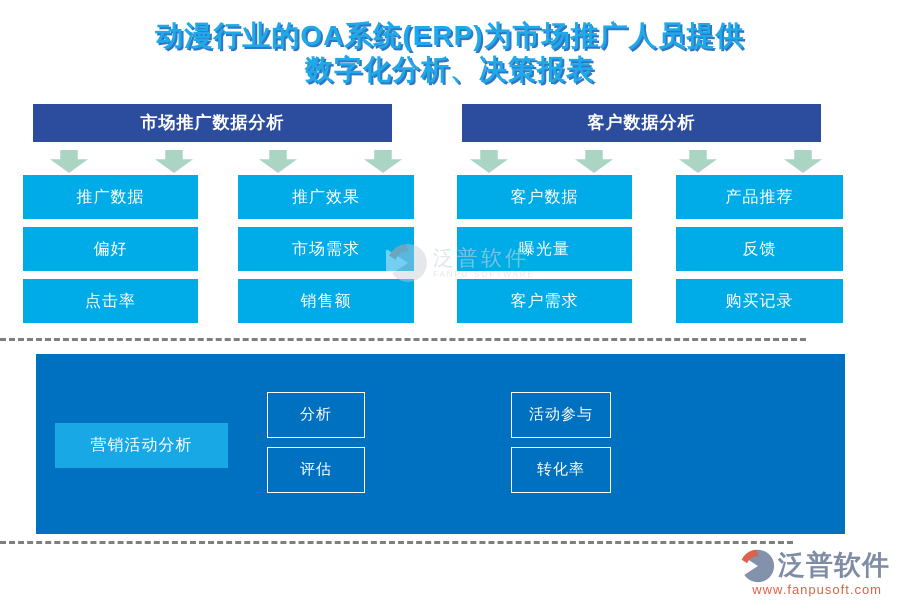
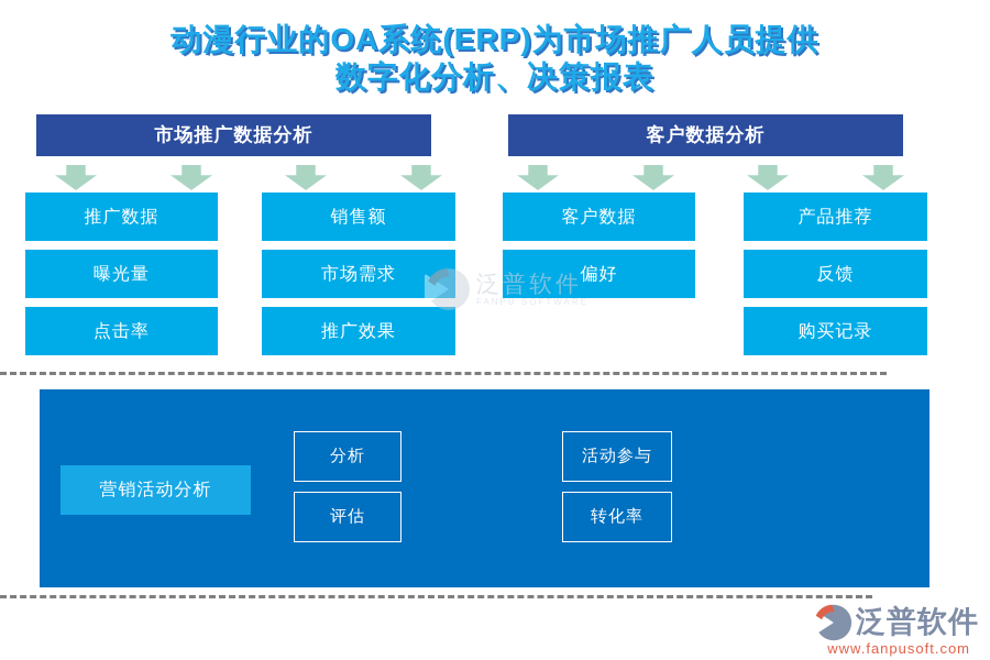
  动漫行业的OA系统(ERP)为市场推广人员提供
  数字化分析、决策报表
  市场推广数据分析
  客户数据分析
  推广数据
- 偏好
+ 曝光量
  点击率
- 推广效果
+ 销售额
  市场需求
- 销售额
+ 推广效果
  客户数据
- 曝光量
+ 偏好
- 客户需求
  产品推荐
  反馈
  购买记录
  营销活动分析
  分析
  评估
  活动参与
  转化率
  泛普软件
  FANPU SOFTWARE
  泛普软件
  www.fanpusoft.com
